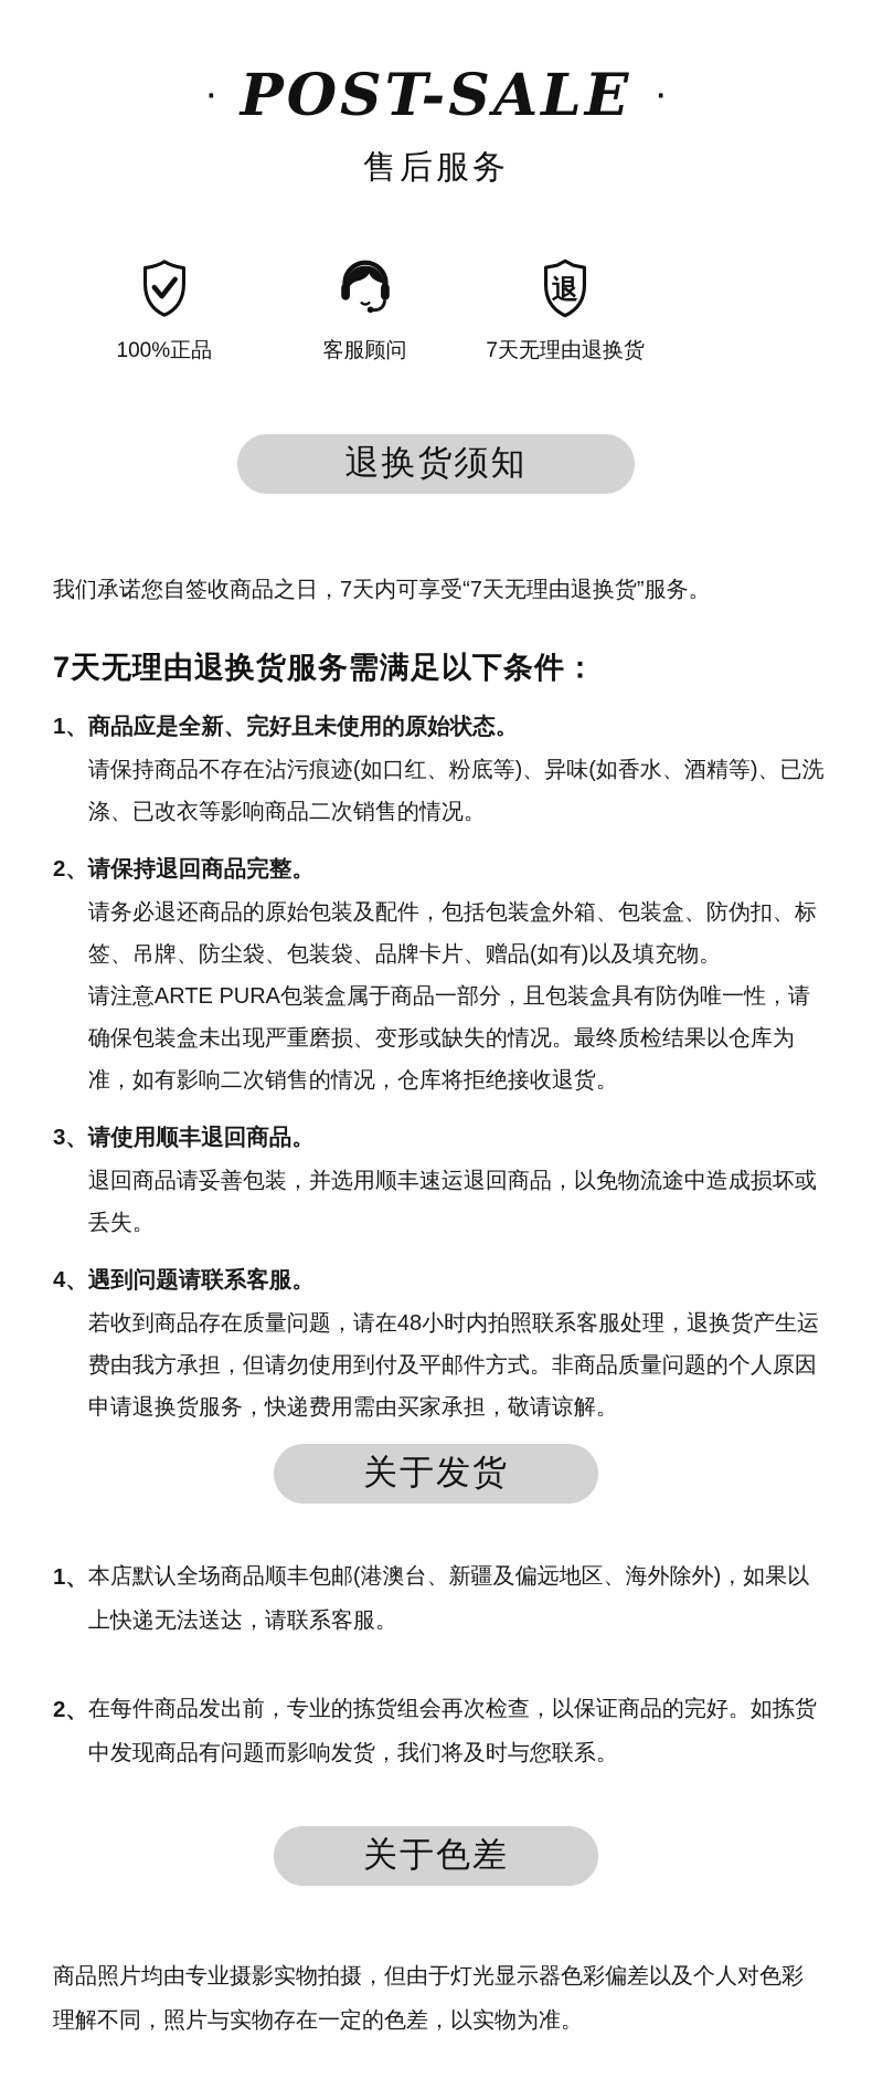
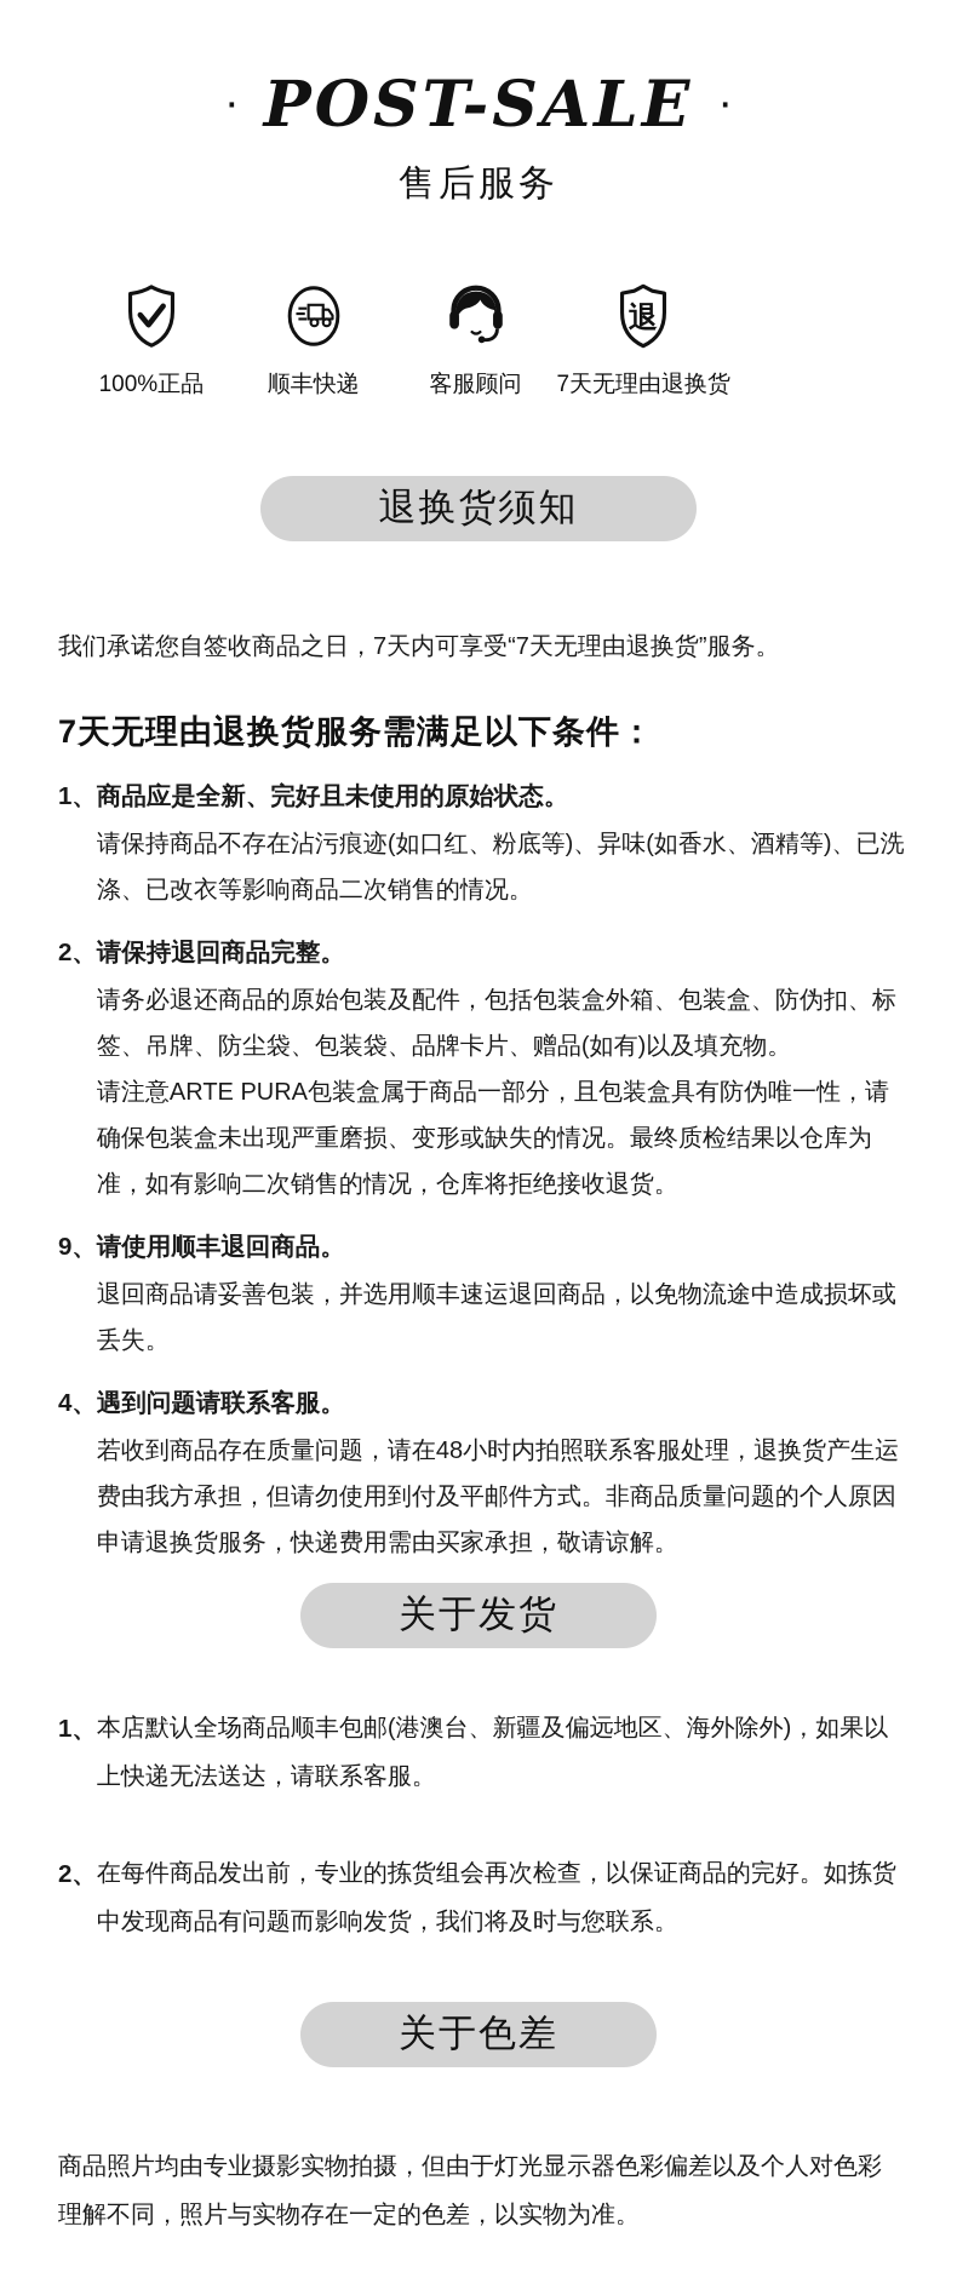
  ·
  POST-SALE
  ·
  售后服务
  100%正品
+ 顺丰快递
  客服顾问
  退
  7天无理由退换货
  退换货须知
  我们承诺您自签收商品之日，7天内可享受“7天无理由退换货”服务。
  7天无理由退换货服务需满足以下条件：
  1、
  商品应是全新、完好且未使用的原始状态。
  请保持商品不存在沾污痕迹(如口红、粉底等)、异味(如香水、酒精等)、已洗涤、已改衣等影响商品二次销售的情况。
  2、
  请保持退回商品完整。
  请务必退还商品的原始包装及配件，包括包装盒外箱、包装盒、防伪扣、标签、吊牌、防尘袋、包装袋、品牌卡片、赠品(如有)以及填充物。
  请注意ARTE PURA包装盒属于商品一部分，且包装盒具有防伪唯一性，请确保包装盒未出现严重磨损、变形或缺失的情况。最终质检结果以仓库为准，如有影响二次销售的情况，仓库将拒绝接收退货。
- 3、
+ 9、
  请使用顺丰退回商品。
  退回商品请妥善包装，并选用顺丰速运退回商品，以免物流途中造成损坏或丢失。
  4、
  遇到问题请联系客服。
  若收到商品存在质量问题，请在48小时内拍照联系客服处理，退换货产生运费由我方承担，但请勿使用到付及平邮件方式。非商品质量问题的个人原因申请退换货服务，快递费用需由买家承担，敬请谅解。
  关于发货
  1、
  本店默认全场商品顺丰包邮(港澳台、新疆及偏远地区、海外除外)，如果以上快递无法送达，请联系客服。
  2、
  在每件商品发出前，专业的拣货组会再次检查，以保证商品的完好。如拣货中发现商品有问题而影响发货，我们将及时与您联系。
  关于色差
  商品照片均由专业摄影实物拍摄，但由于灯光显示器色彩偏差以及个人对色彩理解不同，照片与实物存在一定的色差，以实物为准。
